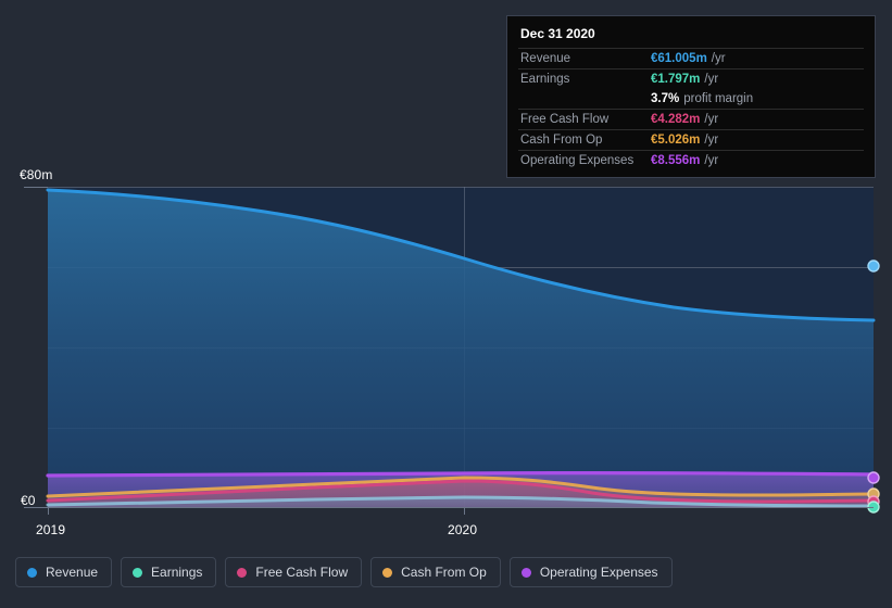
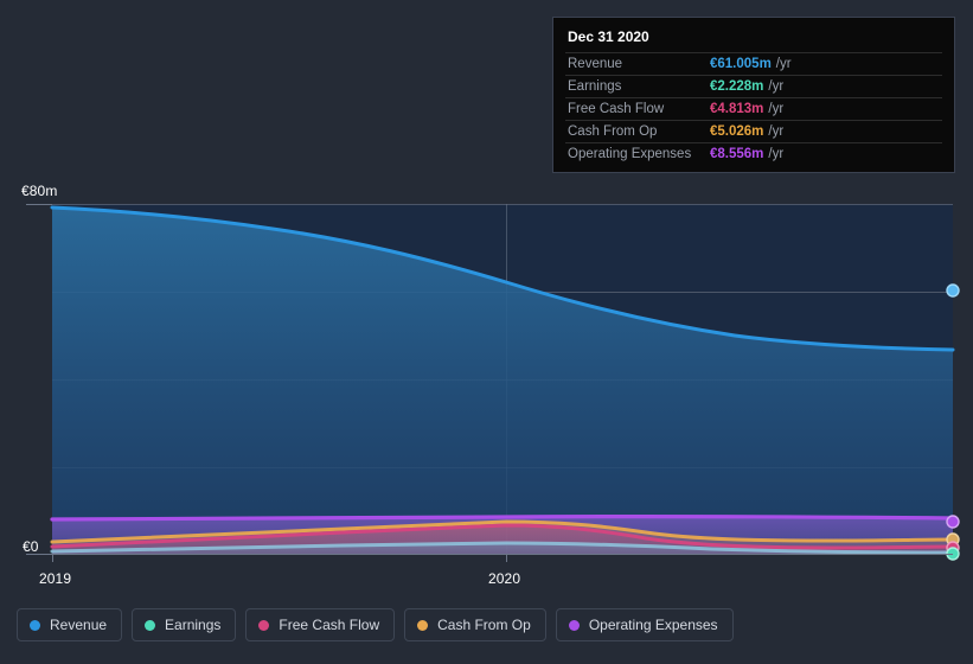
  €80m
  €0
  2019
  2020
  Dec 31 2020
  Revenue
  €61.005m
  /yr
  Earnings
- €1.797m
+ €2.228m
  /yr
- 3.7%
- profit margin
  Free Cash Flow
- €4.282m
+ €4.813m
  /yr
  Cash From Op
  €5.026m
  /yr
  Operating Expenses
  €8.556m
  /yr
  Revenue
  Earnings
  Free Cash Flow
  Cash From Op
  Operating Expenses
